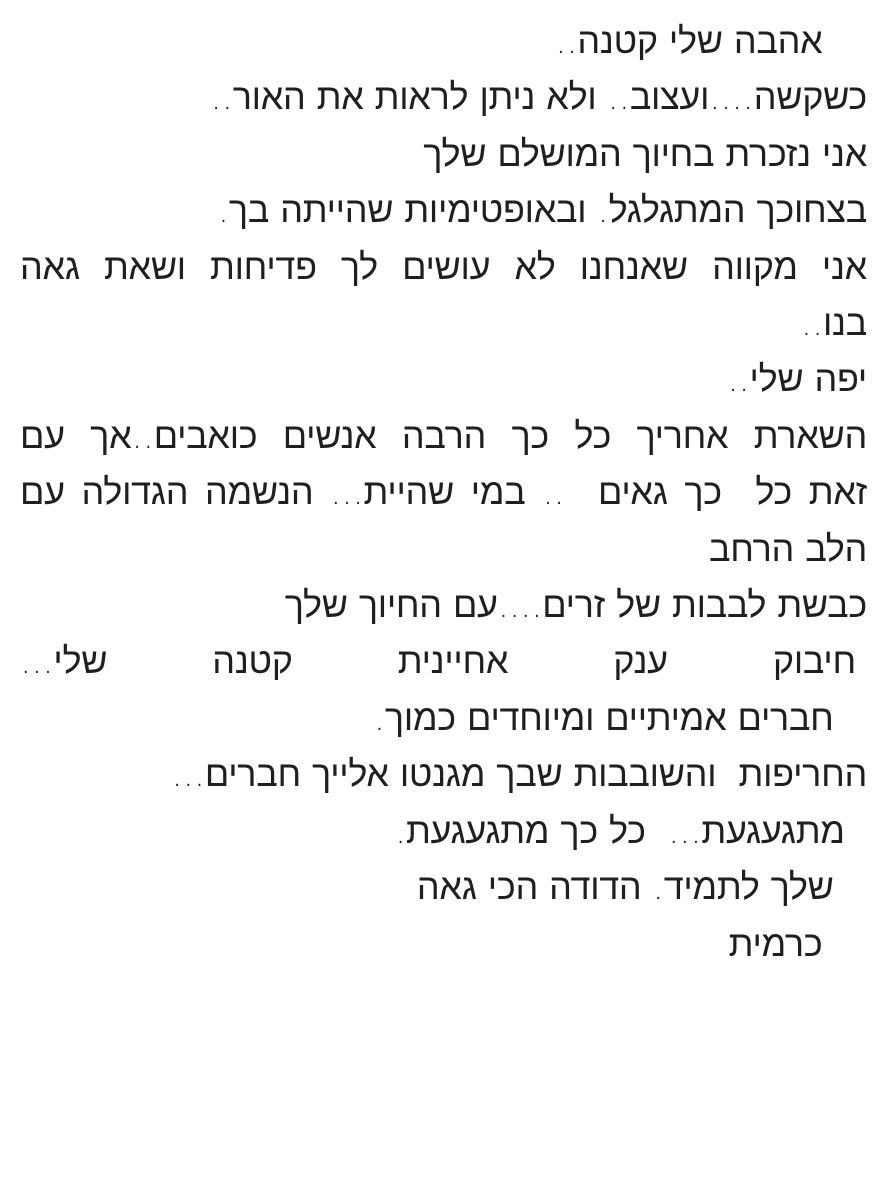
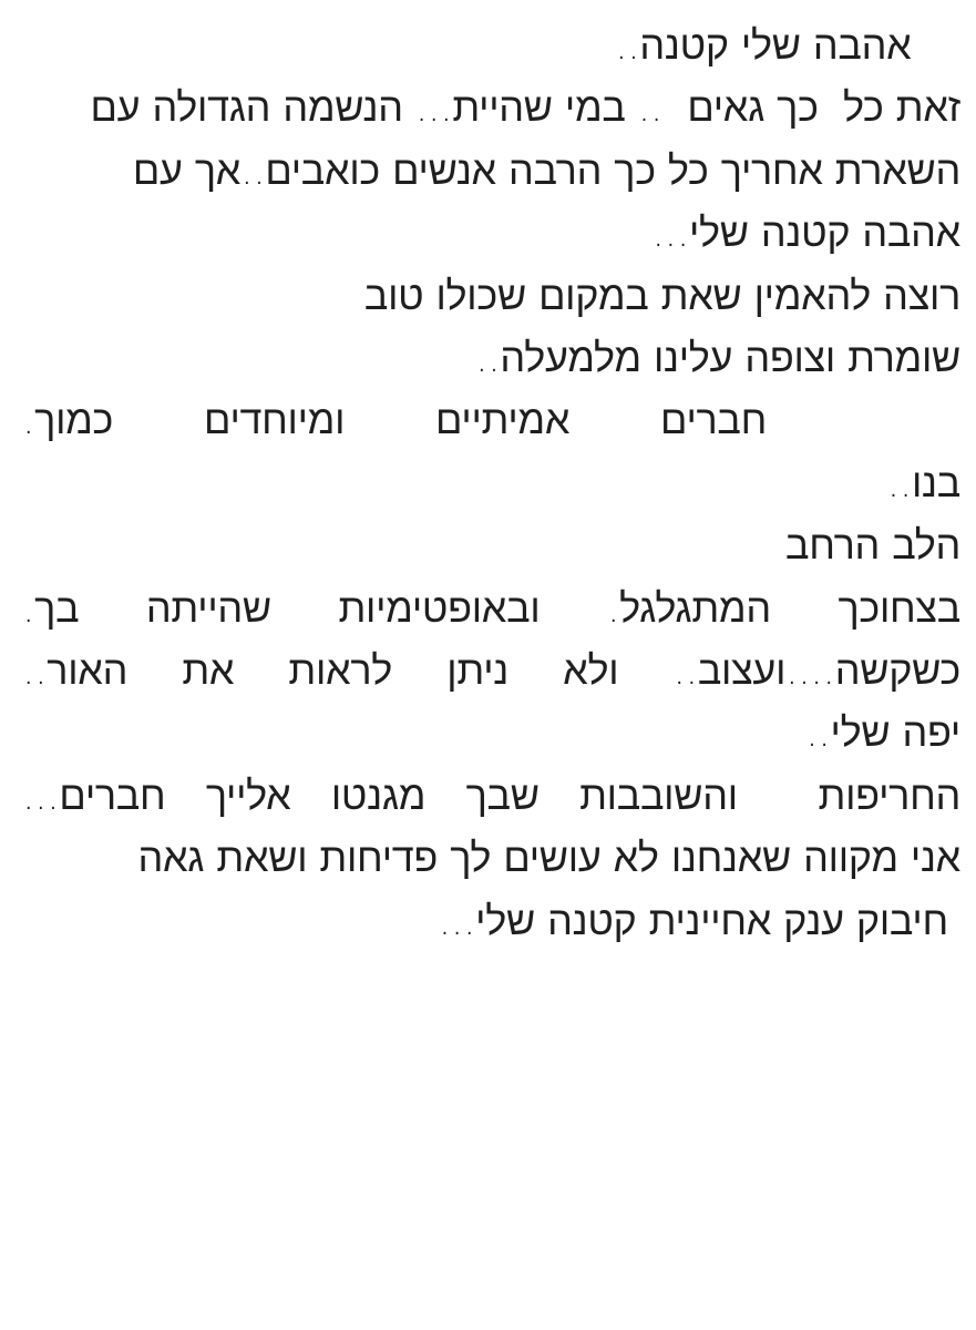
  אהבה שלי קטנה..
- כשקשה....ועצוב.. ולא ניתן לראות את האור..
+ זאת כל כך גאים .. במי שהיית... הנשמה הגדולה עם
- אני נזכרת בחיוך המושלם שלך
- בצחוכך המתגלגל. ובאופטימיות שהייתה בך.
+ השארת אחריך כל כך הרבה אנשים כואבים..אך עם
+ אהבה קטנה שלי...
+ רוצה להאמין שאת במקום שכולו טוב
+ שומרת וצופה עלינו מלמעלה..
- אני מקווה שאנחנו לא עושים לך פדיחות ושאת גאה
+ חברים אמיתיים ומיוחדים כמוך.
  בנו..
- יפה שלי..
+ הלב הרחב
- השארת אחריך כל כך הרבה אנשים כואבים..אך עם
+ בצחוכך המתגלגל. ובאופטימיות שהייתה בך.
- זאת כל כך גאים .. במי שהיית... הנשמה הגדולה עם
+ כשקשה....ועצוב.. ולא ניתן לראות את האור..
- הלב הרחב
+ יפה שלי..
- כבשת לבבות של זרים....עם החיוך שלך
- חיבוק ענק אחיינית קטנה שלי...
+ החריפות והשובבות שבך מגנטו אלייך חברים...
- חברים אמיתיים ומיוחדים כמוך.
+ אני מקווה שאנחנו לא עושים לך פדיחות ושאת גאה
- החריפות והשובבות שבך מגנטו אלייך חברים...
+ חיבוק ענק אחיינית קטנה שלי...
- מתגעגעת... כל כך מתגעגעת.
- שלך לתמיד. הדודה הכי גאה
- כרמית
